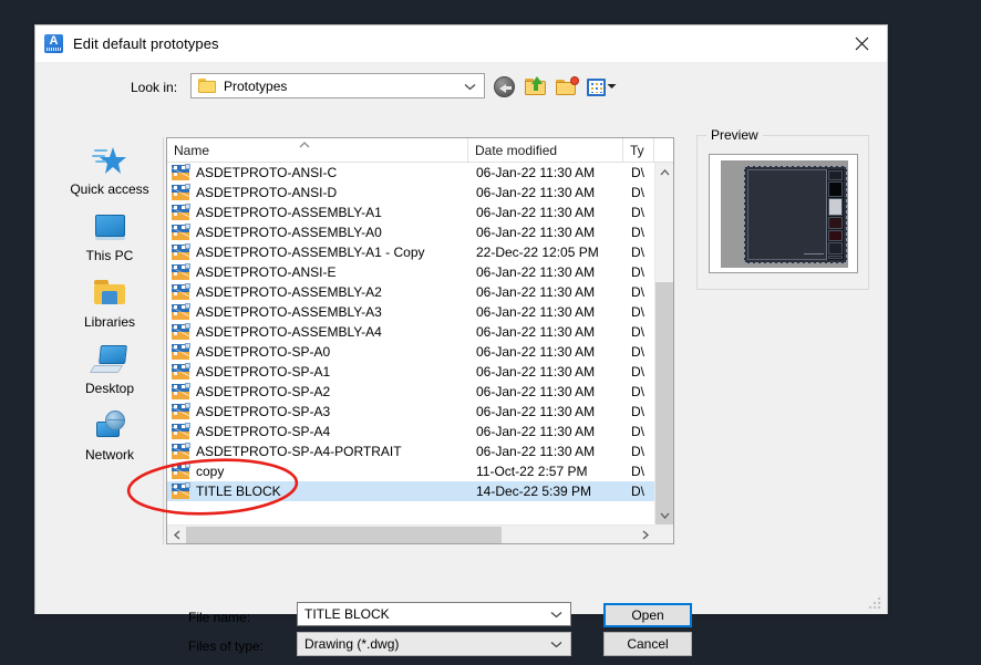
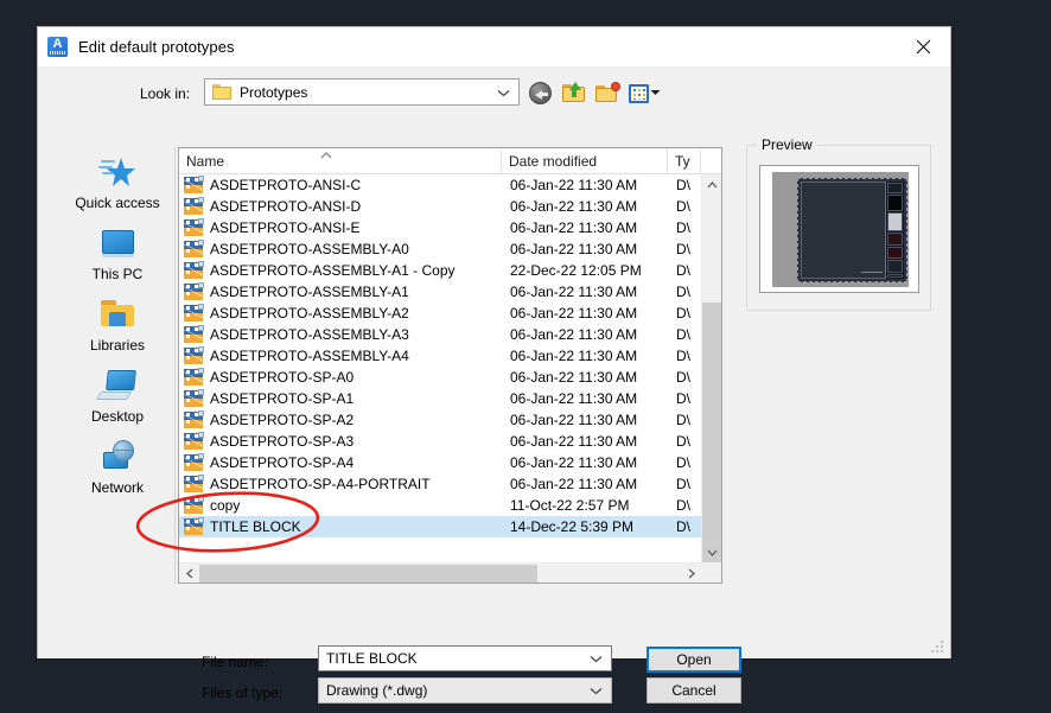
  A
  Edit default prototypes
  Look in:
  Prototypes
  Quick access
  This PC
  Libraries
  Desktop
  Network
  Name
  Date modified
  Ty
  ASDETPROTO-ANSI-C
  06-Jan-22 11:30 AM
  D\
  ASDETPROTO-ANSI-D
  06-Jan-22 11:30 AM
  D\
- ASDETPROTO-ASSEMBLY-A1
+ ASDETPROTO-ANSI-E
  06-Jan-22 11:30 AM
  D\
  ASDETPROTO-ASSEMBLY-A0
  06-Jan-22 11:30 AM
  D\
  ASDETPROTO-ASSEMBLY-A1 - Copy
  22-Dec-22 12:05 PM
  D\
- ASDETPROTO-ANSI-E
+ ASDETPROTO-ASSEMBLY-A1
  06-Jan-22 11:30 AM
  D\
  ASDETPROTO-ASSEMBLY-A2
  06-Jan-22 11:30 AM
  D\
  ASDETPROTO-ASSEMBLY-A3
  06-Jan-22 11:30 AM
  D\
  ASDETPROTO-ASSEMBLY-A4
  06-Jan-22 11:30 AM
  D\
  ASDETPROTO-SP-A0
  06-Jan-22 11:30 AM
  D\
  ASDETPROTO-SP-A1
  06-Jan-22 11:30 AM
  D\
  ASDETPROTO-SP-A2
  06-Jan-22 11:30 AM
  D\
  ASDETPROTO-SP-A3
  06-Jan-22 11:30 AM
  D\
  ASDETPROTO-SP-A4
  06-Jan-22 11:30 AM
  D\
  ASDETPROTO-SP-A4-PORTRAIT
  06-Jan-22 11:30 AM
  D\
  copy
  11-Oct-22 2:57 PM
  D\
  TITLE BLOCK
  14-Dec-22 5:39 PM
  D\
  Preview
  File name:
  TITLE BLOCK
  Files of type:
  Drawing (*.dwg)
  Open
  Cancel
